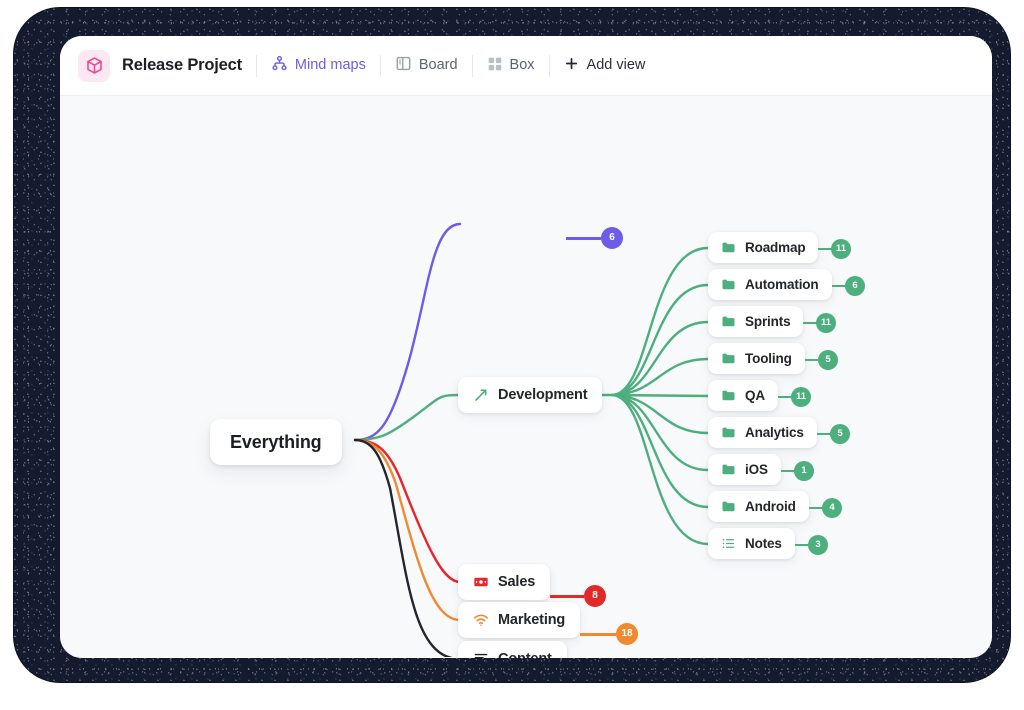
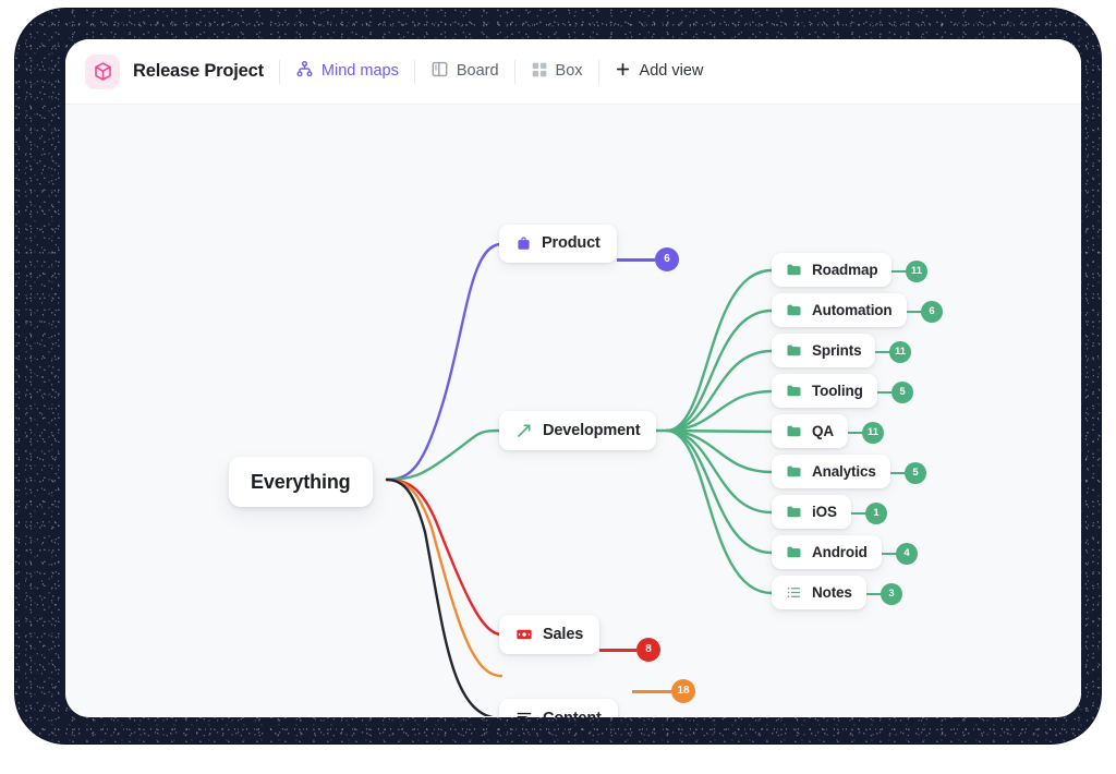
  Release Project
  Mind maps
  Board
  Box
  Add view
  Everything
+ Product
  6
  Development
  Sales
  8
- Marketing
  18
  Roadmap
  11
  Automation
  6
  Sprints
  11
  Tooling
  5
  QA
  11
  Analytics
  5
  iOS
  1
  Android
  4
  Notes
  3
